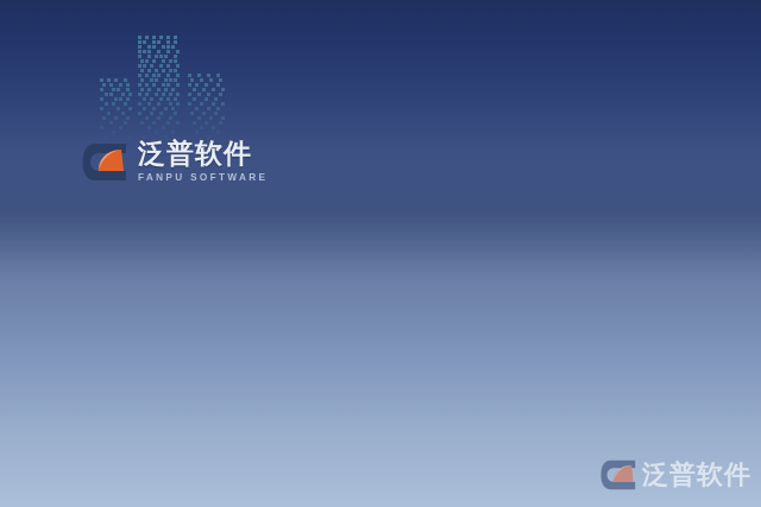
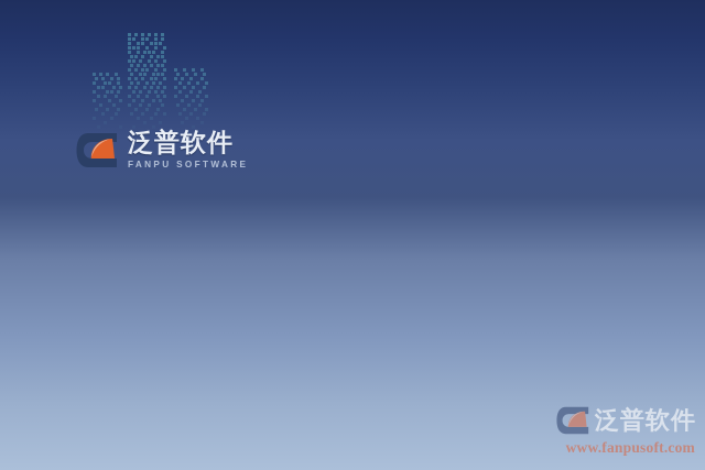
  泛普软件
  FANPU SOFTWARE
  泛普软件
+ www.fanpusoft.com
